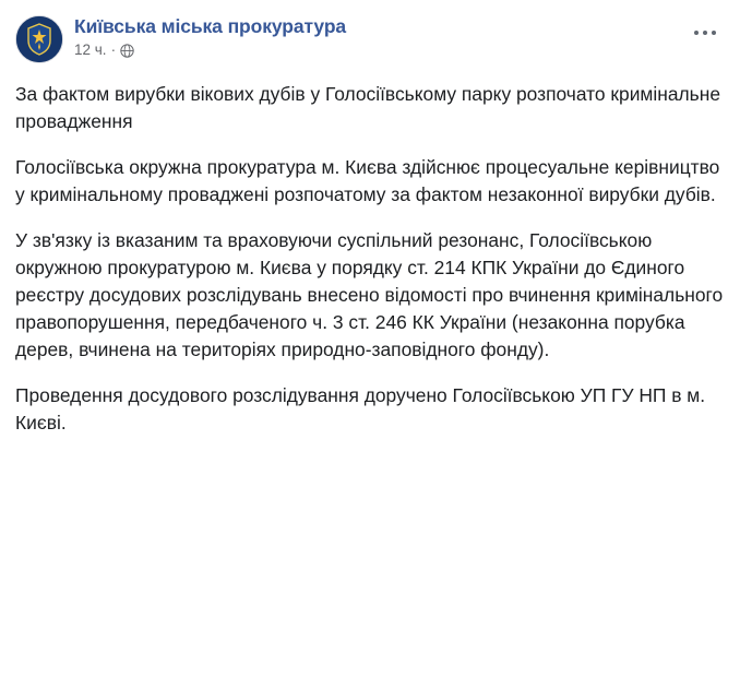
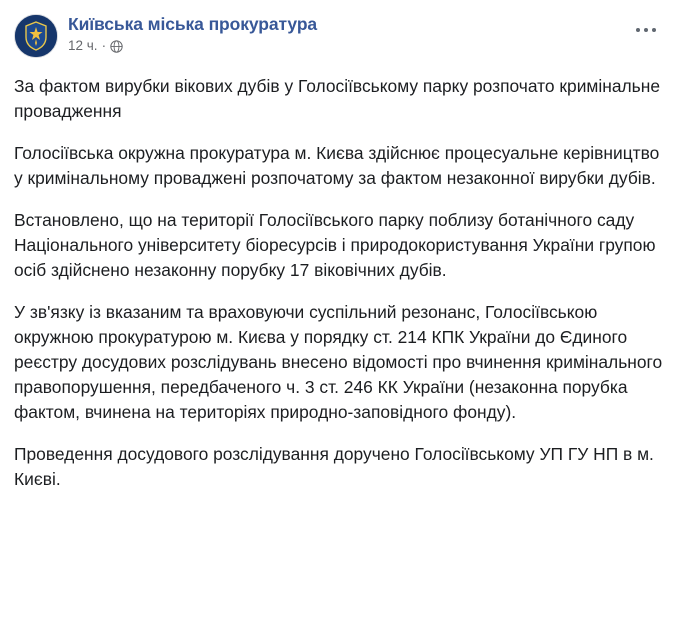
  Київська міська прокуратура
  12 ч.
  ·
  За фактом вирубки вікових дубів у Голосіївському парку розпочато кримінальне провадження
  Голосіївська окружна прокуратура м. Києва здійснює процесуальне керівництво у кримінальному проваджені розпочатому за фактом незаконної вирубки дубів.
+ Встановлено, що на території Голосіївського парку поблизу ботанічного саду Національного університету біоресурсів і природокористування України групою осіб здійснено незаконну порубку 17 віковічних дубів.
- У зв'язку із вказаним та враховуючи суспільний резонанс, Голосіївською окружною прокуратурою м. Києва у порядку ст. 214 КПК України до Єдиного реєстру досудових розслідувань внесено відомості про вчинення кримінального правопорушення, передбаченого ч. 3 ст. 246 КК України (незаконна порубка дерев, вчинена на територіях природно-заповідного фонду).
+ У зв'язку із вказаним та враховуючи суспільний резонанс, Голосіївською окружною прокуратурою м. Києва у порядку ст. 214 КПК України до Єдиного реєстру досудових розслідувань внесено відомості про вчинення кримінального правопорушення, передбаченого ч. 3 ст. 246 КК України (незаконна порубка фактом, вчинена на територіях природно-заповідного фонду).
- Проведення досудового розслідування доручено Голосіївською УП ГУ НП в м. Києві.
+ Проведення досудового розслідування доручено Голосіївському УП ГУ НП в м. Києві.
